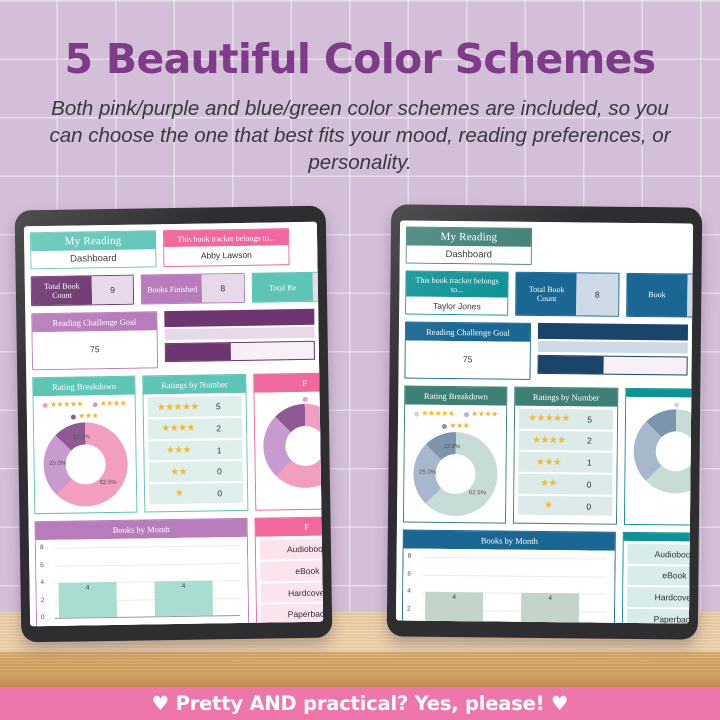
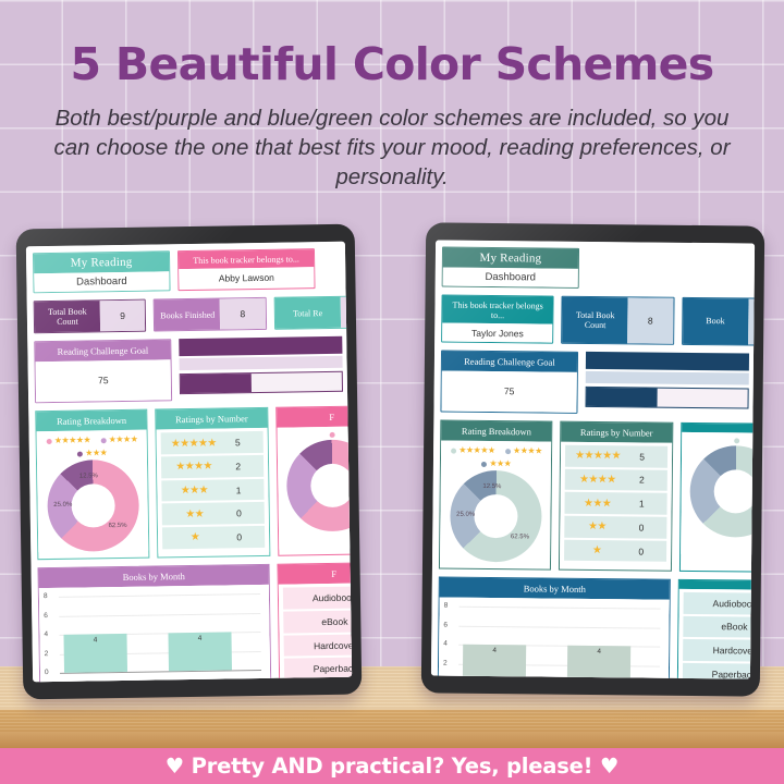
  5 Beautiful Color Schemes
- Both pink/purple and blue/green color schemes are included, so you can choose the one that best fits your mood, reading preferences, or personality.
+ Both best/purple and blue/green color schemes are included, so you can choose the one that best fits your mood, reading preferences, or personality.
  ♥ Pretty AND practical? Yes, please! ♥
